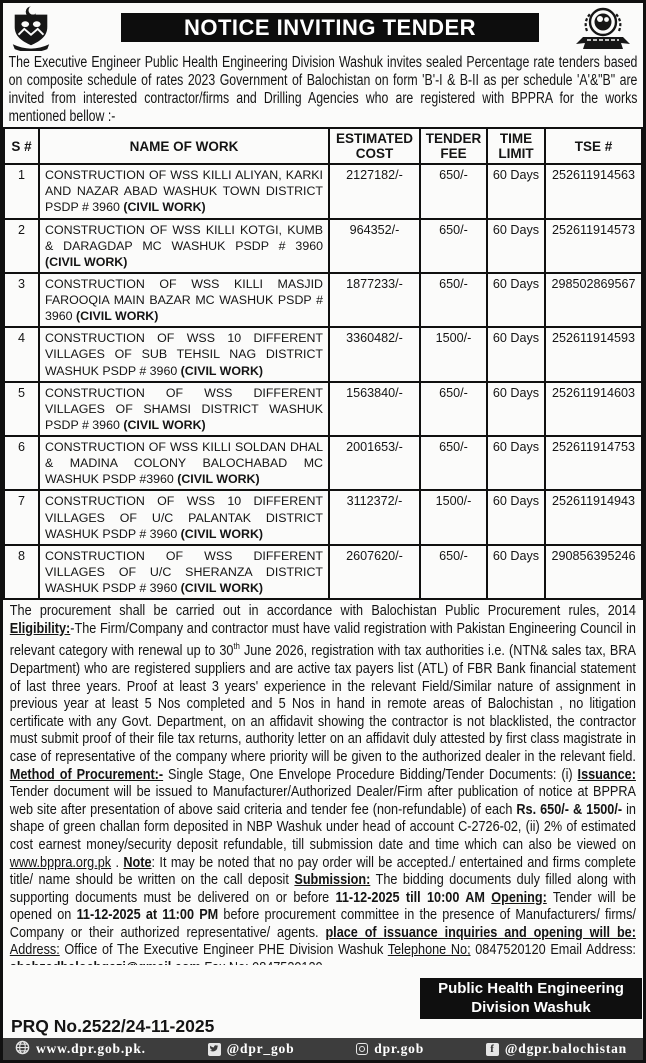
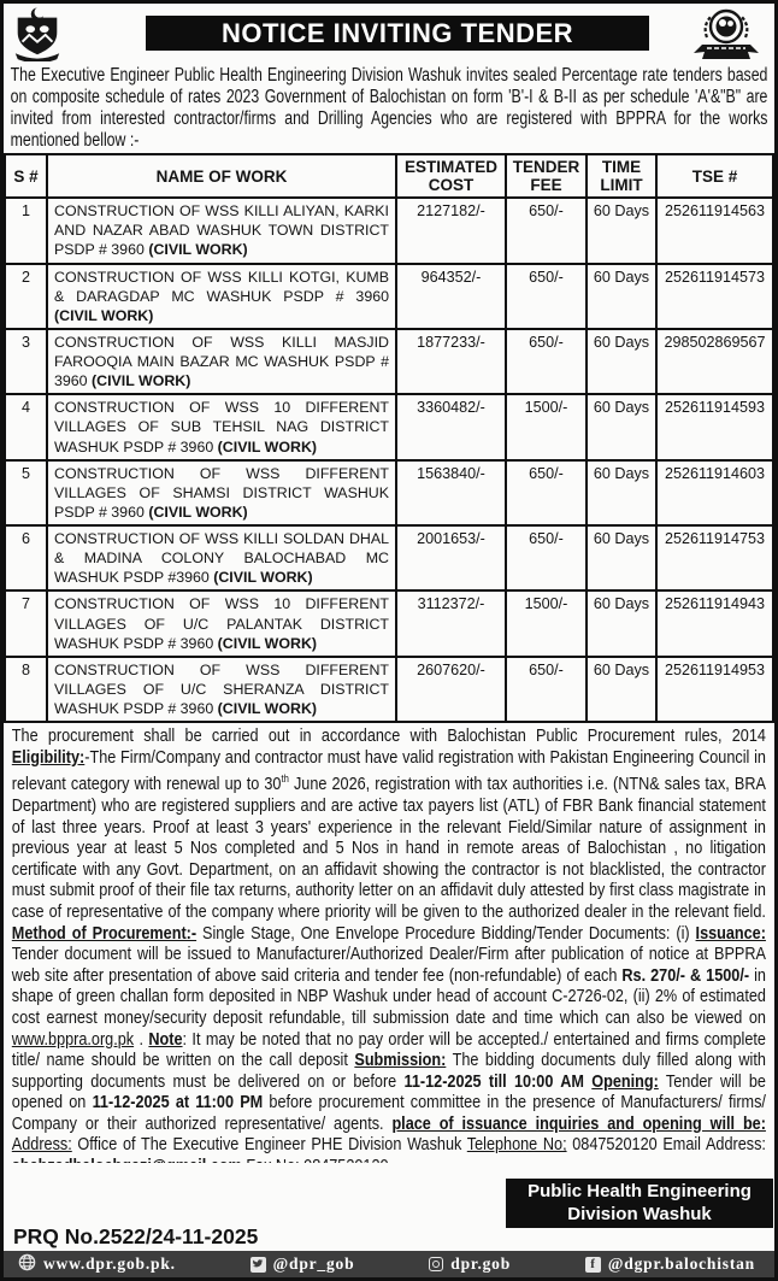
  NOTICE INVITING TENDER
  The Executive Engineer Public Health Engineering Division Washuk invites sealed Percentage rate tenders based on composite schedule of rates 2023 Government of Balochistan on form 'B'-I & B-II as per schedule 'A'&"B" are invited from interested contractor/firms and Drilling Agencies who are registered with BPPRA for the works mentioned bellow :-
  S #	NAME OF WORK	ESTIMATED COST	TENDER FEE	TIME LIMIT	TSE #
  1	CONSTRUCTION OF WSS KILLI ALIYAN, KARKI AND NAZAR ABAD WASHUK TOWN DISTRICT PSDP # 3960 (CIVIL WORK)	2127182/-	650/-	60 Days	252611914563
  2	CONSTRUCTION OF WSS KILLI KOTGI, KUMB & DARAGDAP MC WASHUK PSDP # 3960 (CIVIL WORK)	964352/-	650/-	60 Days	252611914573
  3	CONSTRUCTION OF WSS KILLI MASJID FAROOQIA MAIN BAZAR MC WASHUK PSDP # 3960 (CIVIL WORK)	1877233/-	650/-	60 Days	298502869567
  4	CONSTRUCTION OF WSS 10 DIFFERENT VILLAGES OF SUB TEHSIL NAG DISTRICT WASHUK PSDP # 3960 (CIVIL WORK)	3360482/-	1500/-	60 Days	252611914593
  5	CONSTRUCTION OF WSS DIFFERENT VILLAGES OF SHAMSI DISTRICT WASHUK PSDP # 3960 (CIVIL WORK)	1563840/-	650/-	60 Days	252611914603
  6	CONSTRUCTION OF WSS KILLI SOLDAN DHAL & MADINA COLONY BALOCHABAD MC WASHUK PSDP #3960 (CIVIL WORK)	2001653/-	650/-	60 Days	252611914753
  7	CONSTRUCTION OF WSS 10 DIFFERENT VILLAGES OF U/C PALANTAK DISTRICT WASHUK PSDP # 3960 (CIVIL WORK)	3112372/-	1500/-	60 Days	252611914943
- 8	CONSTRUCTION OF WSS DIFFERENT VILLAGES OF U/C SHERANZA DISTRICT WASHUK PSDP # 3960 (CIVIL WORK)	2607620/-	650/-	60 Days	290856395246
+ 8	CONSTRUCTION OF WSS DIFFERENT VILLAGES OF U/C SHERANZA DISTRICT WASHUK PSDP # 3960 (CIVIL WORK)	2607620/-	650/-	60 Days	252611914953
- The procurement shall be carried out in accordance with Balochistan Public Procurement rules, 2014 Eligibility:-The Firm/Company and contractor must have valid registration with Pakistan Engineering Council in relevant category with renewal up to 30th June 2026, registration with tax authorities i.e. (NTN& sales tax, BRA Department) who are registered suppliers and are active tax payers list (ATL) of FBR Bank financial statement of last three years. Proof at least 3 years' experience in the relevant Field/Similar nature of assignment in previous year at least 5 Nos completed and 5 Nos in hand in remote areas of Balochistan , no litigation certificate with any Govt. Department, on an affidavit showing the contractor is not blacklisted, the contractor must submit proof of their file tax returns, authority letter on an affidavit duly attested by first class magistrate in case of representative of the company where priority will be given to the authorized dealer in the relevant field. Method of Procurement:- Single Stage, One Envelope Procedure Bidding/Tender Documents: (i) Issuance: Tender document will be issued to Manufacturer/Authorized Dealer/Firm after publication of notice at BPPRA web site after presentation of above said criteria and tender fee (non-refundable) of each Rs. 650/- & 1500/- in shape of green challan form deposited in NBP Washuk under head of account C-2726-02, (ii) 2% of estimated cost earnest money/security deposit refundable, till submission date and time which can also be viewed on www.bppra.org.pk . Note: It may be noted that no pay order will be accepted./ entertained and firms complete title/ name should be written on the call deposit Submission: The bidding documents duly filled along with supporting documents must be delivered on or before 11-12-2025 till 10:00 AM Opening: Tender will be opened on 11-12-2025 at 11:00 PM before procurement committee in the presence of Manufacturers/ firms/ Company or their authorized representative/ agents. place of issuance inquiries and opening will be: Address: Office of The Executive Engineer PHE Division Washuk Telephone No; 0847520120 Email Address:
+ The procurement shall be carried out in accordance with Balochistan Public Procurement rules, 2014 Eligibility:-The Firm/Company and contractor must have valid registration with Pakistan Engineering Council in relevant category with renewal up to 30th June 2026, registration with tax authorities i.e. (NTN& sales tax, BRA Department) who are registered suppliers and are active tax payers list (ATL) of FBR Bank financial statement of last three years. Proof at least 3 years' experience in the relevant Field/Similar nature of assignment in previous year at least 5 Nos completed and 5 Nos in hand in remote areas of Balochistan , no litigation certificate with any Govt. Department, on an affidavit showing the contractor is not blacklisted, the contractor must submit proof of their file tax returns, authority letter on an affidavit duly attested by first class magistrate in case of representative of the company where priority will be given to the authorized dealer in the relevant field. Method of Procurement:- Single Stage, One Envelope Procedure Bidding/Tender Documents: (i) Issuance: Tender document will be issued to Manufacturer/Authorized Dealer/Firm after publication of notice at BPPRA web site after presentation of above said criteria and tender fee (non-refundable) of each Rs. 270/- & 1500/- in shape of green challan form deposited in NBP Washuk under head of account C-2726-02, (ii) 2% of estimated cost earnest money/security deposit refundable, till submission date and time which can also be viewed on www.bppra.org.pk . Note: It may be noted that no pay order will be accepted./ entertained and firms complete title/ name should be written on the call deposit Submission: The bidding documents duly filled along with supporting documents must be delivered on or before 11-12-2025 till 10:00 AM Opening: Tender will be opened on 11-12-2025 at 11:00 PM before procurement committee in the presence of Manufacturers/ firms/ Company or their authorized representative/ agents. place of issuance inquiries and opening will be: Address: Office of The Executive Engineer PHE Division Washuk Telephone No; 0847520120 Email Address:
  PRQ No.2522/24-11-2025
  Public Health Engineering
  Division Washuk
  www.dpr.gob.pk.
  @dpr_gob
  dpr.gob
  f
  @dgpr.balochistan
